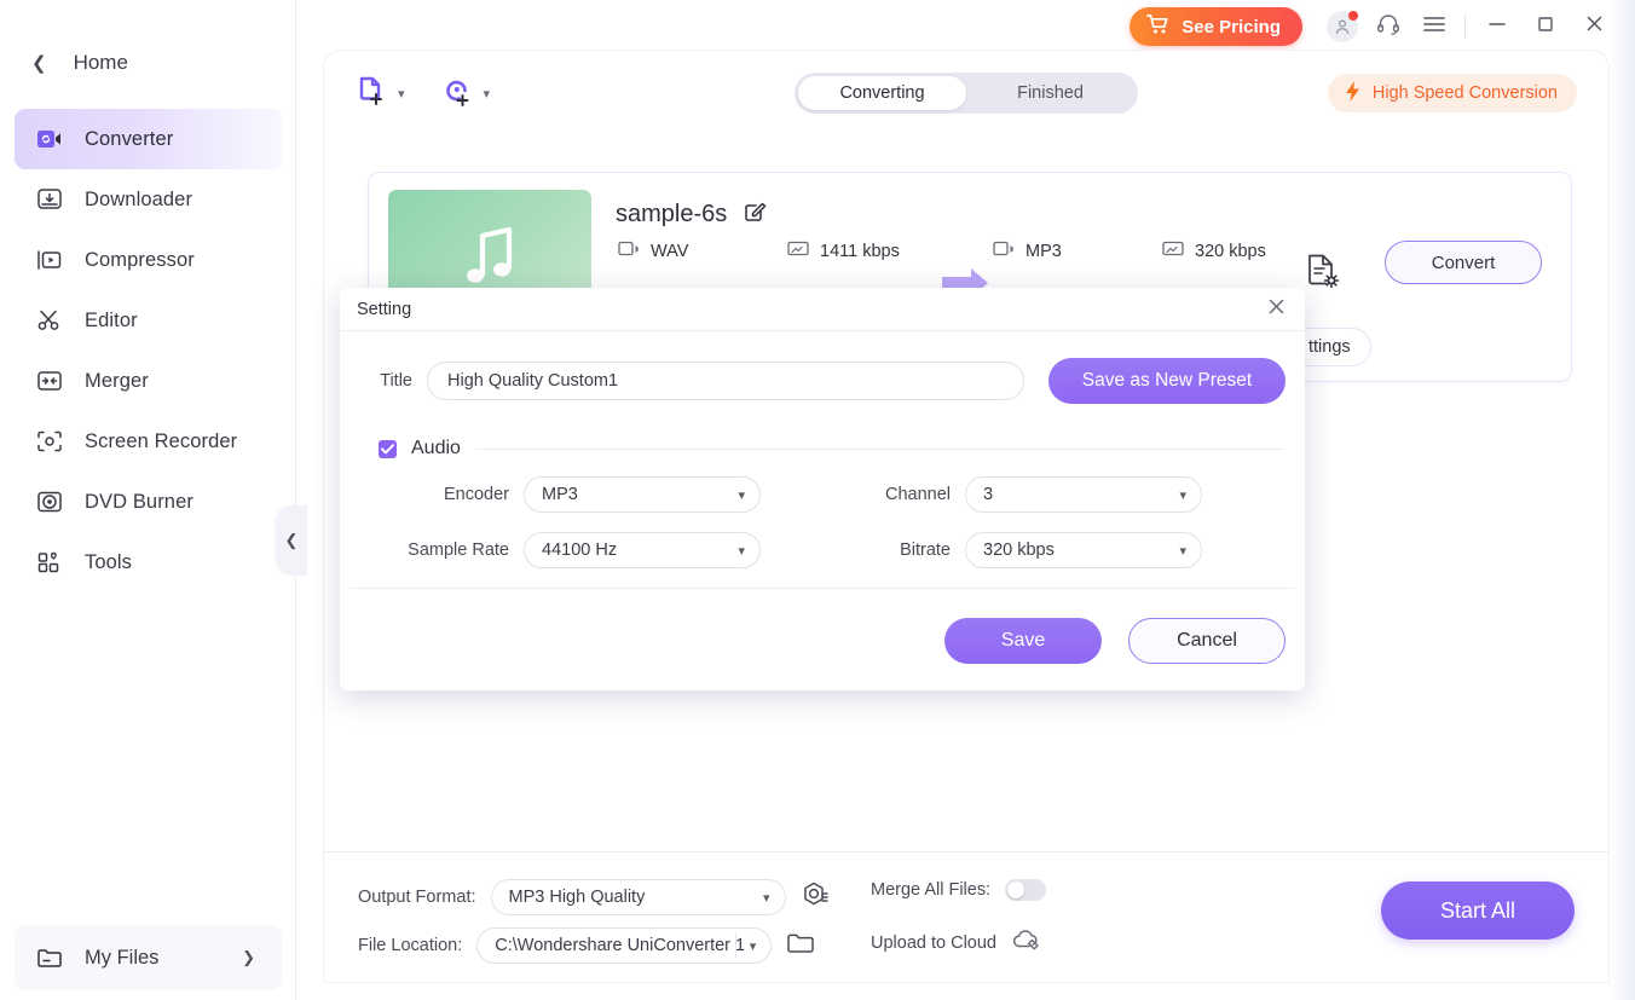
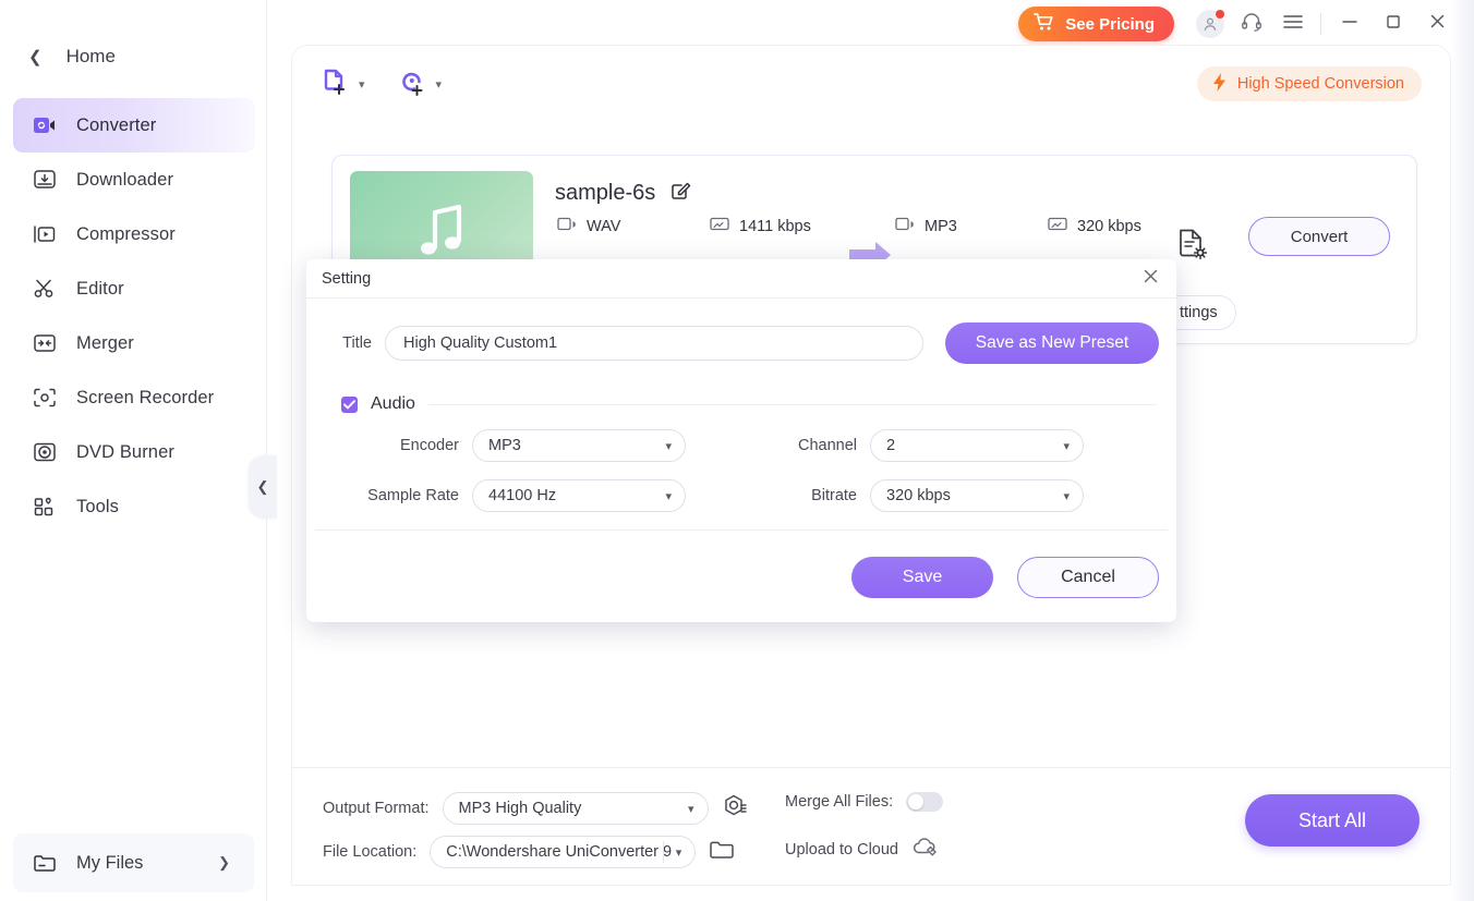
  ❮
  Home
  Converter
  Downloader
  Compressor
  Editor
  Merger
  Screen Recorder
  DVD Burner
  Tools
  My Files
  ❯
  See Pricing
  ❮
  ▾
  ▾
- Converting
- Finished
  High Speed Conversion
  sample-6s
  WAV
  1411 kbps
  MP3
  320 kbps
  Convert
  ttings
  Output Format:
  MP3 High Quality
  ▾
  File Location:
- C:\Wondershare UniConverter 1
+ C:\Wondershare UniConverter 9
  ▾
  Merge All Files:
  Upload to Cloud
  Start All
  Setting
  Title
  High Quality Custom1
  Save as New Preset
  Audio
  Encoder
  MP3
  ▾
  Channel
- 3
+ 2
  ▾
  Sample Rate
  44100 Hz
  ▾
  Bitrate
  320 kbps
  ▾
  Save
  Cancel
